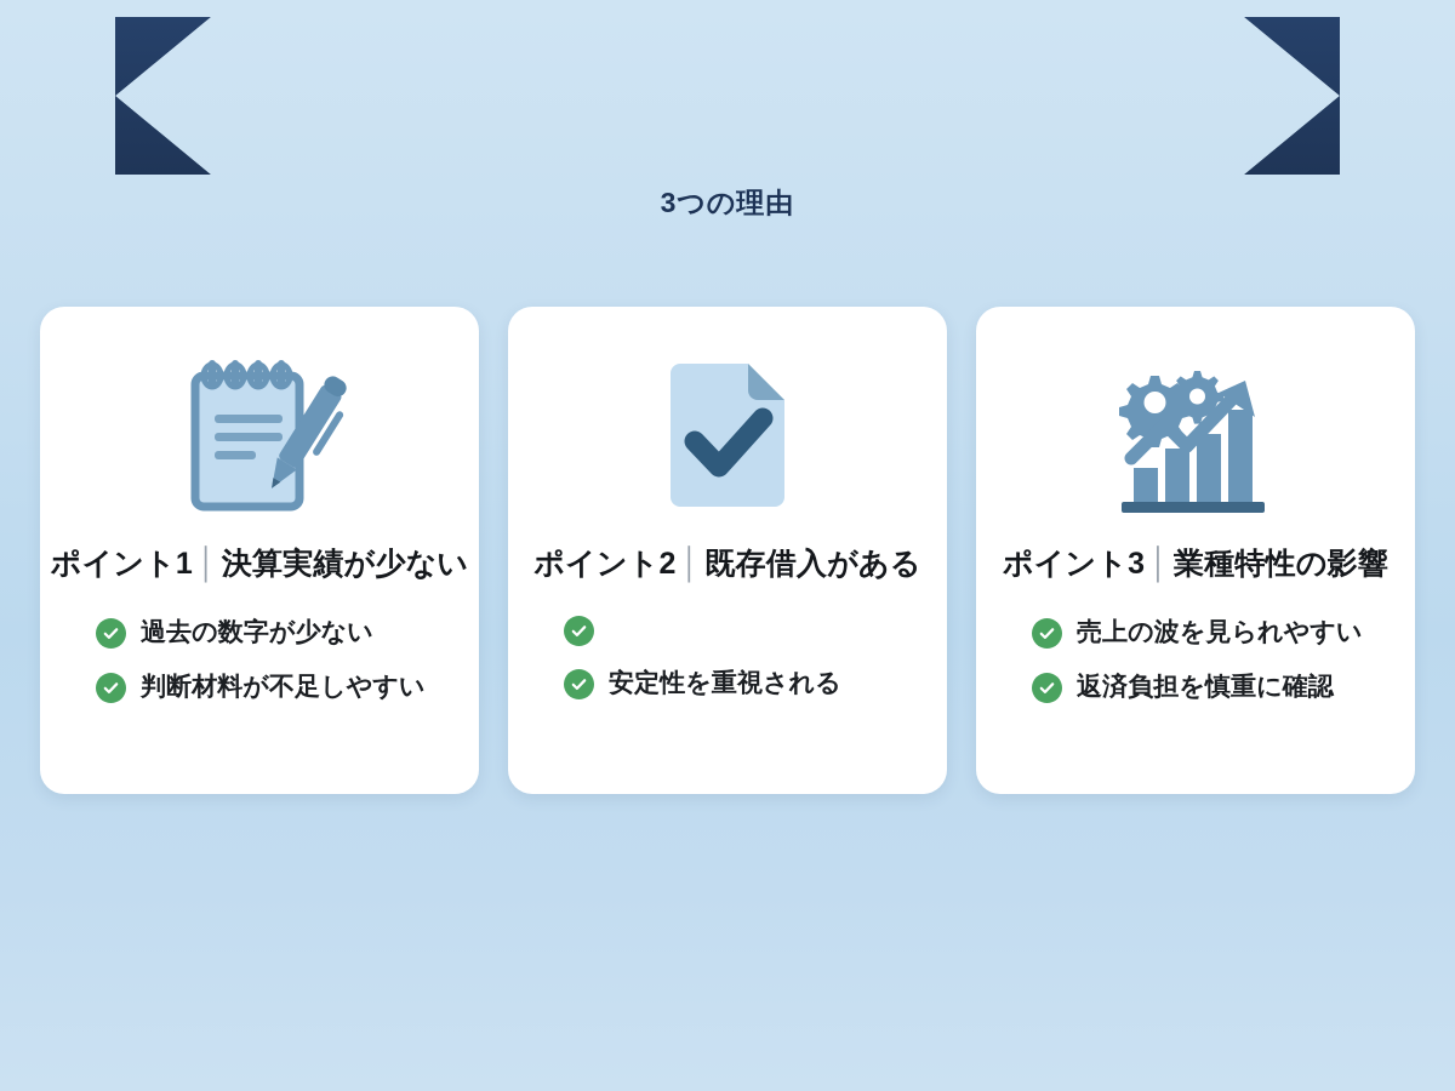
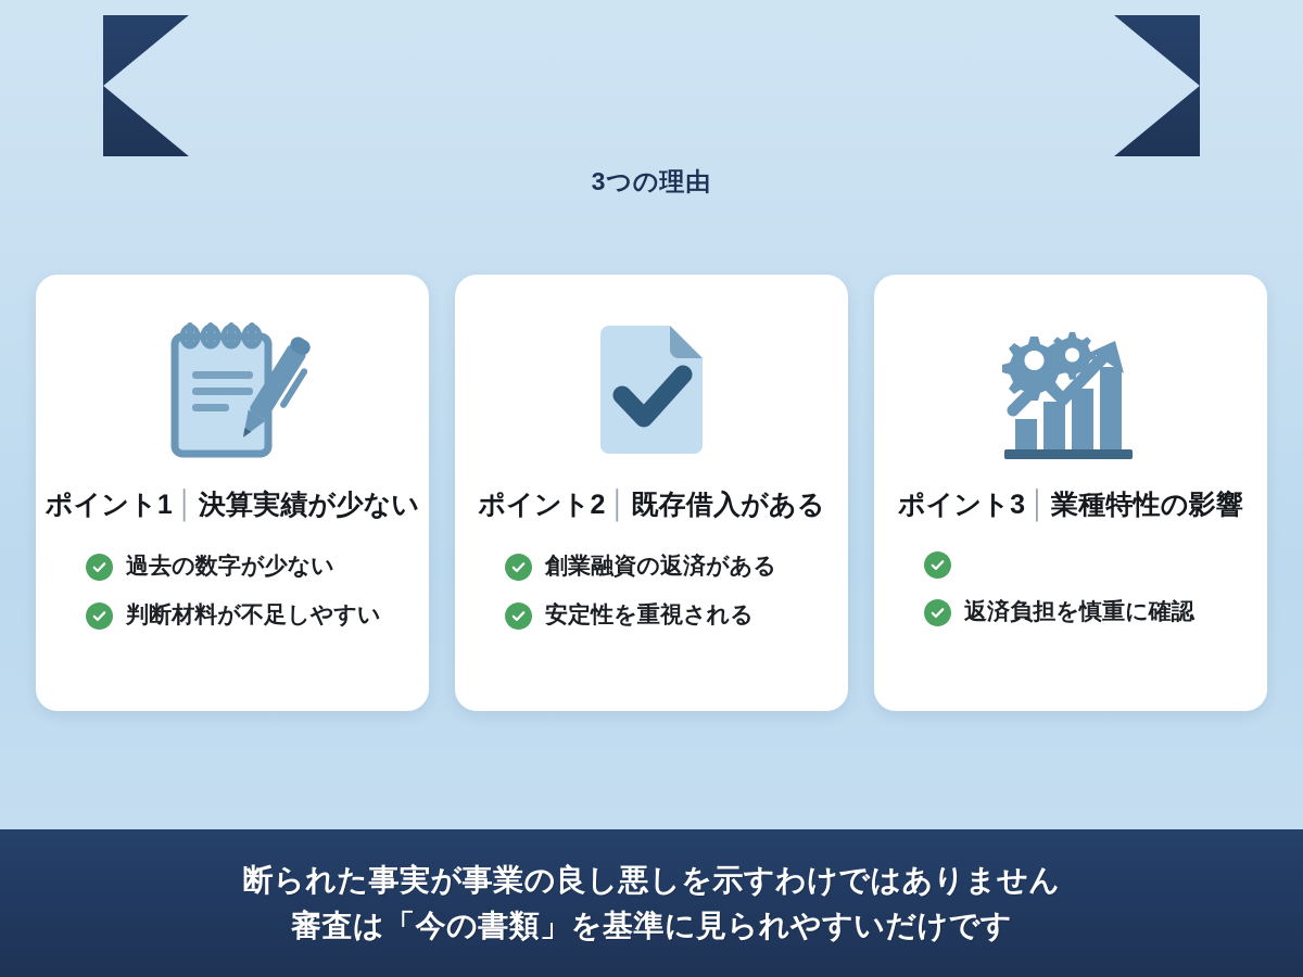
  3つの理由
  ポイント1 │ 決算実績が少ない
  過去の数字が少ない
  判断材料が不足しやすい
  ポイント2 │ 既存借入がある
+ 創業融資の返済がある
  安定性を重視される
  ポイント3 │ 業種特性の影響
- 売上の波を見られやすい
  返済負担を慎重に確認
+ 断られた事実が事業の良し悪しを示すわけではありません
+ 審査は「今の書類」を基準に見られやすいだけです
